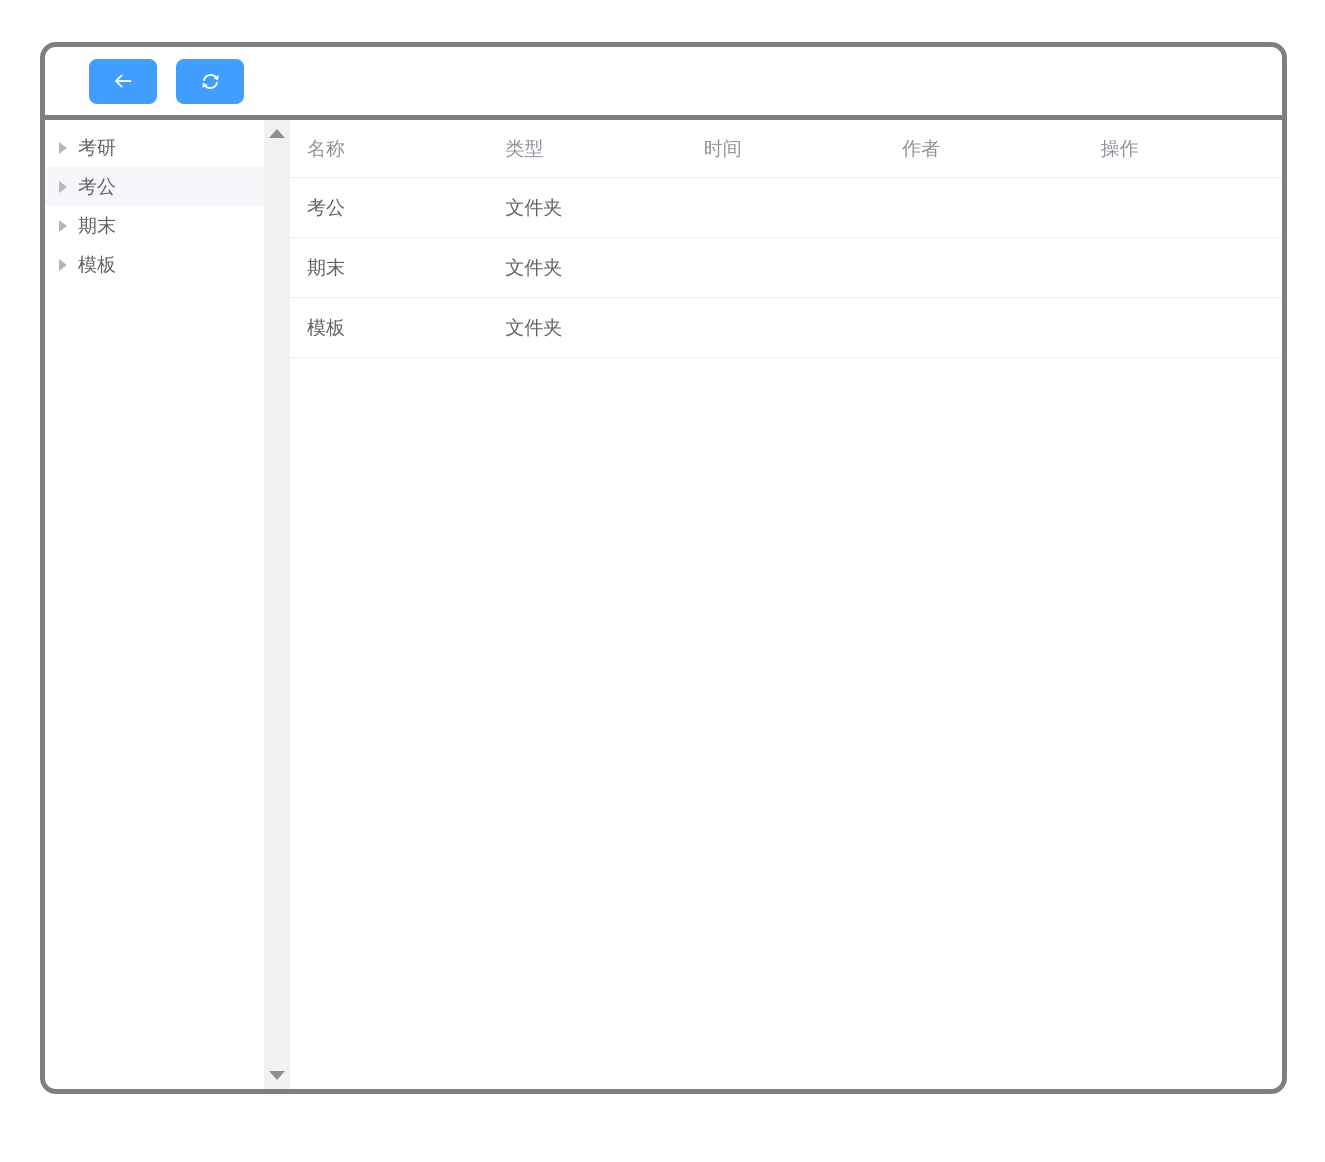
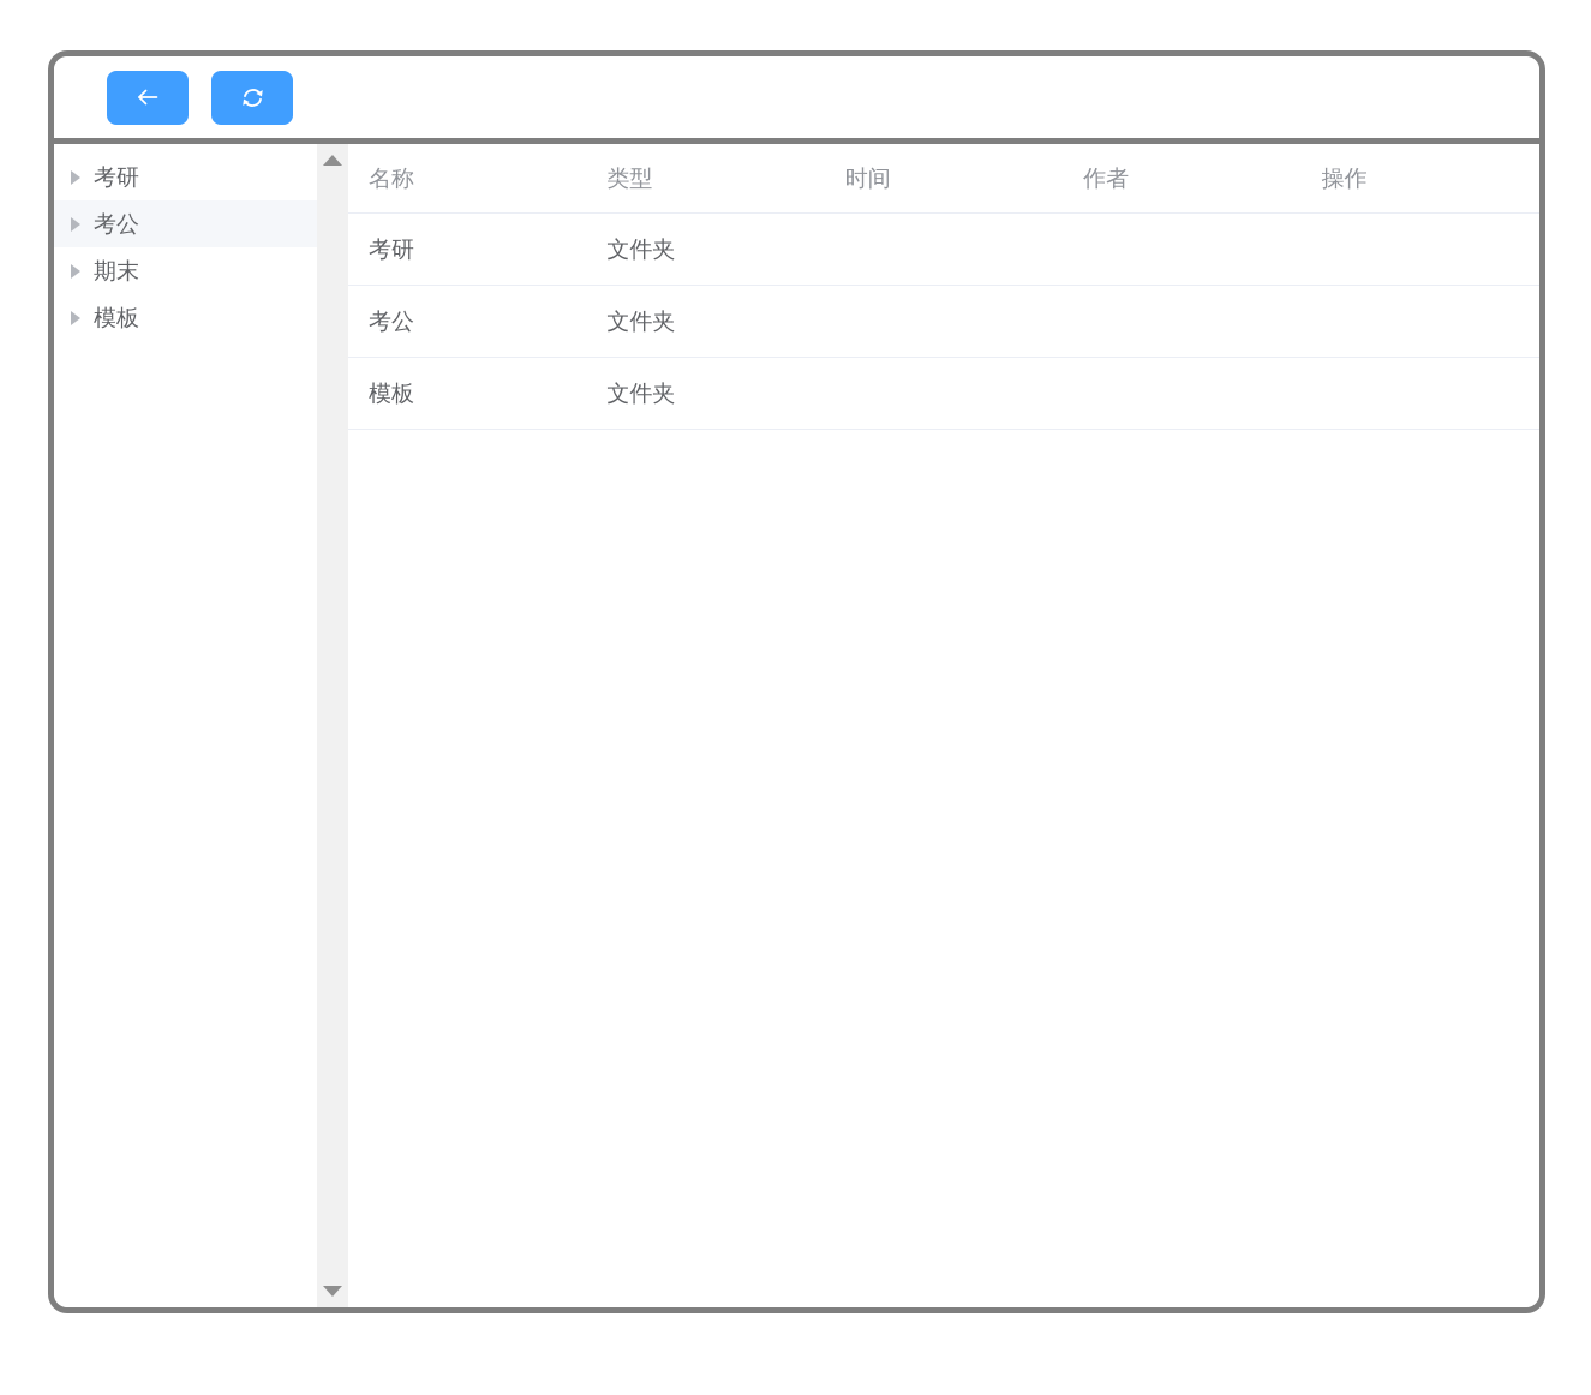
  考研
  考公
  期末
  模板
  名称	类型	时间	作者	操作
+ 考研	文件夹
  考公	文件夹
- 期末	文件夹
  模板	文件夹
